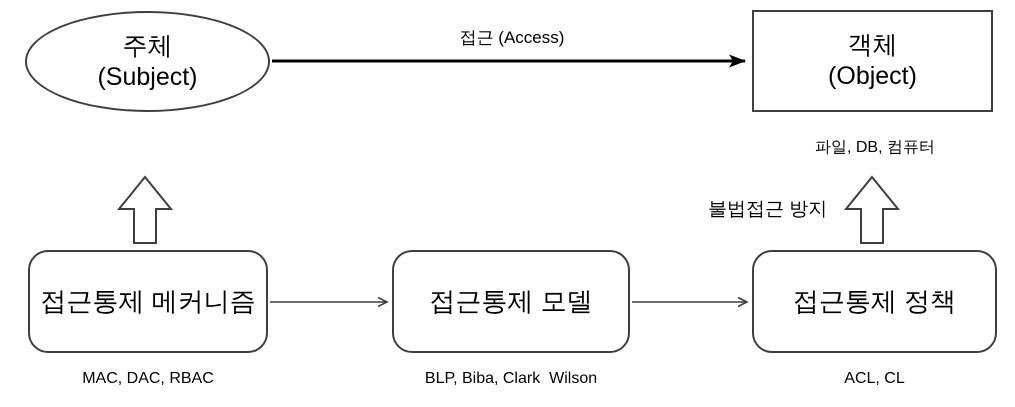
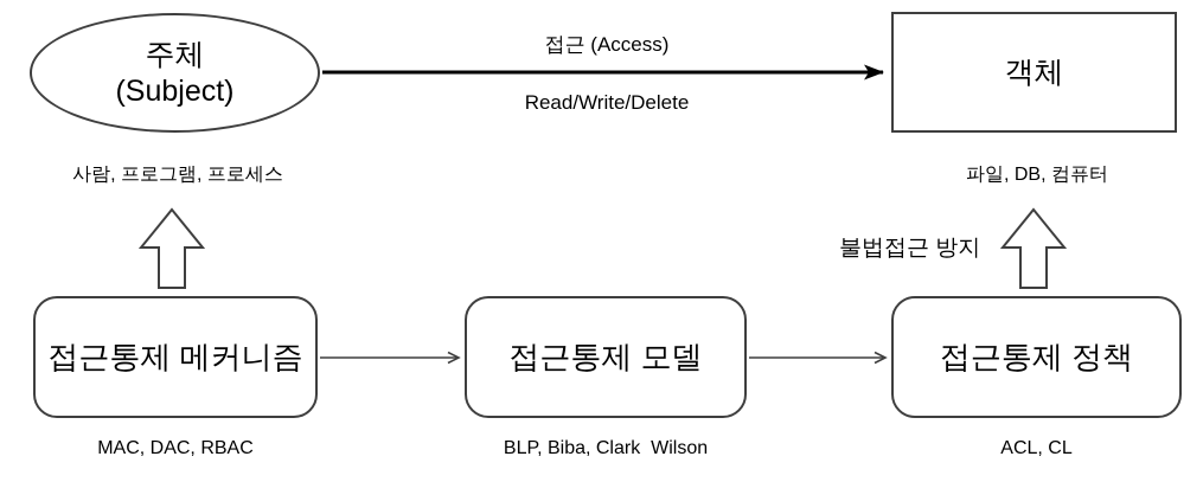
  주체
  (Subject)
  객체
- (Object)
  접근 (Access)
+ Read/Write/Delete
+ 사람, 프로그램, 프로세스
  파일, DB, 컴퓨터
  불법접근 방지
  접근통제 메커니즘
  접근통제 모델
  접근통제 정책
  MAC, DAC, RBAC
  BLP, Biba, Clark Wilson
  ACL, CL
